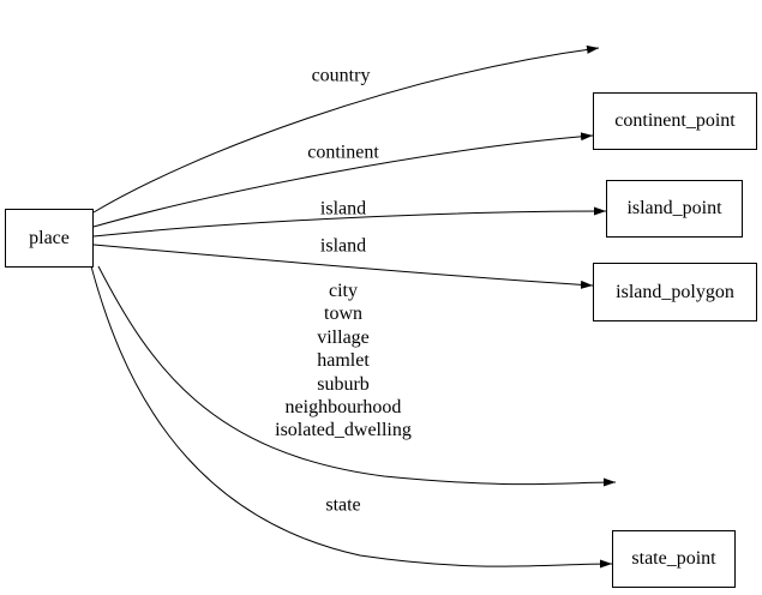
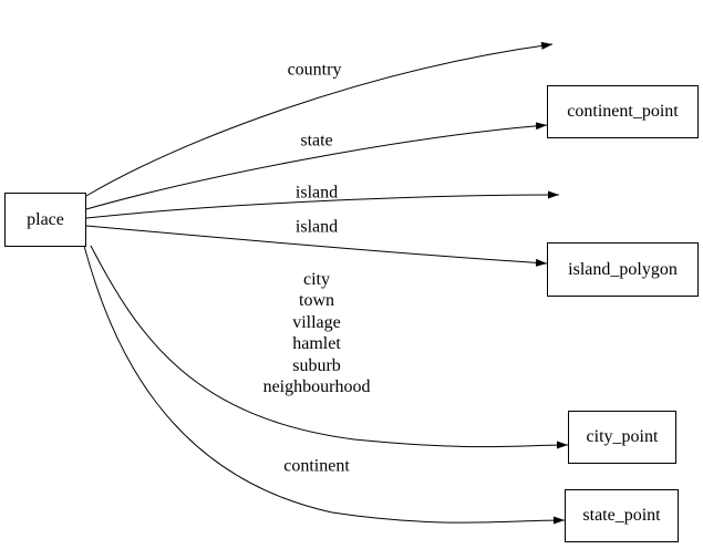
  place
  continent_point
- island_point
  island_polygon
+ city_point
  state_point
  country
- continent
+ state
  island
  island
  city
  town
  village
  hamlet
  suburb
  neighbourhood
- isolated_dwelling
- state
+ continent
